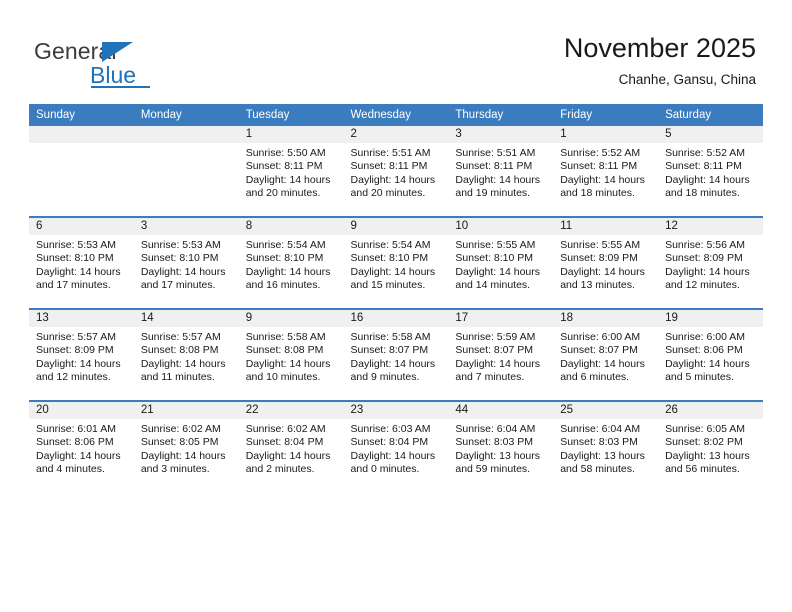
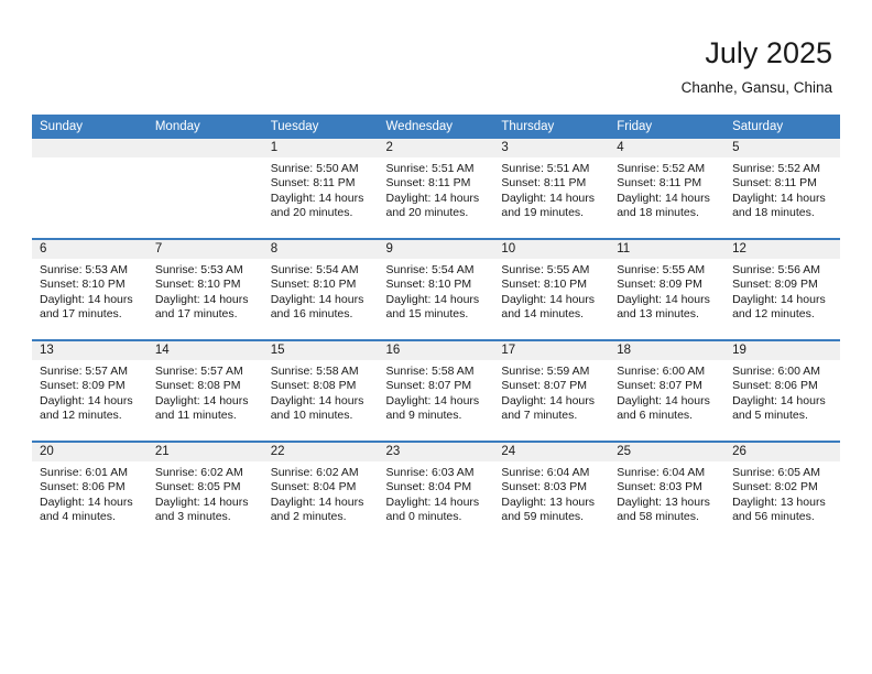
- General
- Blue
- November 2025
+ July 2025
  Chanhe, Gansu, China
  Sunday	Monday	Tuesday	Wednesday	Thursday	Friday	Saturday
- 		1Sunrise: 5:50 AMSunset: 8:11 PMDaylight: 14 hours and 20 minutes.	2Sunrise: 5:51 AMSunset: 8:11 PMDaylight: 14 hours and 20 minutes.	3Sunrise: 5:51 AMSunset: 8:11 PMDaylight: 14 hours and 19 minutes.	1Sunrise: 5:52 AMSunset: 8:11 PMDaylight: 14 hours and 18 minutes.	5Sunrise: 5:52 AMSunset: 8:11 PMDaylight: 14 hours and 18 minutes.
+ 		1Sunrise: 5:50 AMSunset: 8:11 PMDaylight: 14 hours and 20 minutes.	2Sunrise: 5:51 AMSunset: 8:11 PMDaylight: 14 hours and 20 minutes.	3Sunrise: 5:51 AMSunset: 8:11 PMDaylight: 14 hours and 19 minutes.	4Sunrise: 5:52 AMSunset: 8:11 PMDaylight: 14 hours and 18 minutes.	5Sunrise: 5:52 AMSunset: 8:11 PMDaylight: 14 hours and 18 minutes.
- 6Sunrise: 5:53 AMSunset: 8:10 PMDaylight: 14 hours and 17 minutes.	3Sunrise: 5:53 AMSunset: 8:10 PMDaylight: 14 hours and 17 minutes.	8Sunrise: 5:54 AMSunset: 8:10 PMDaylight: 14 hours and 16 minutes.	9Sunrise: 5:54 AMSunset: 8:10 PMDaylight: 14 hours and 15 minutes.	10Sunrise: 5:55 AMSunset: 8:10 PMDaylight: 14 hours and 14 minutes.	11Sunrise: 5:55 AMSunset: 8:09 PMDaylight: 14 hours and 13 minutes.	12Sunrise: 5:56 AMSunset: 8:09 PMDaylight: 14 hours and 12 minutes.
+ 6Sunrise: 5:53 AMSunset: 8:10 PMDaylight: 14 hours and 17 minutes.	7Sunrise: 5:53 AMSunset: 8:10 PMDaylight: 14 hours and 17 minutes.	8Sunrise: 5:54 AMSunset: 8:10 PMDaylight: 14 hours and 16 minutes.	9Sunrise: 5:54 AMSunset: 8:10 PMDaylight: 14 hours and 15 minutes.	10Sunrise: 5:55 AMSunset: 8:10 PMDaylight: 14 hours and 14 minutes.	11Sunrise: 5:55 AMSunset: 8:09 PMDaylight: 14 hours and 13 minutes.	12Sunrise: 5:56 AMSunset: 8:09 PMDaylight: 14 hours and 12 minutes.
- 13Sunrise: 5:57 AMSunset: 8:09 PMDaylight: 14 hours and 12 minutes.	14Sunrise: 5:57 AMSunset: 8:08 PMDaylight: 14 hours and 11 minutes.	9Sunrise: 5:58 AMSunset: 8:08 PMDaylight: 14 hours and 10 minutes.	16Sunrise: 5:58 AMSunset: 8:07 PMDaylight: 14 hours and 9 minutes.	17Sunrise: 5:59 AMSunset: 8:07 PMDaylight: 14 hours and 7 minutes.	18Sunrise: 6:00 AMSunset: 8:07 PMDaylight: 14 hours and 6 minutes.	19Sunrise: 6:00 AMSunset: 8:06 PMDaylight: 14 hours and 5 minutes.
+ 13Sunrise: 5:57 AMSunset: 8:09 PMDaylight: 14 hours and 12 minutes.	14Sunrise: 5:57 AMSunset: 8:08 PMDaylight: 14 hours and 11 minutes.	15Sunrise: 5:58 AMSunset: 8:08 PMDaylight: 14 hours and 10 minutes.	16Sunrise: 5:58 AMSunset: 8:07 PMDaylight: 14 hours and 9 minutes.	17Sunrise: 5:59 AMSunset: 8:07 PMDaylight: 14 hours and 7 minutes.	18Sunrise: 6:00 AMSunset: 8:07 PMDaylight: 14 hours and 6 minutes.	19Sunrise: 6:00 AMSunset: 8:06 PMDaylight: 14 hours and 5 minutes.
- 20Sunrise: 6:01 AMSunset: 8:06 PMDaylight: 14 hours and 4 minutes.	21Sunrise: 6:02 AMSunset: 8:05 PMDaylight: 14 hours and 3 minutes.	22Sunrise: 6:02 AMSunset: 8:04 PMDaylight: 14 hours and 2 minutes.	23Sunrise: 6:03 AMSunset: 8:04 PMDaylight: 14 hours and 0 minutes.	44Sunrise: 6:04 AMSunset: 8:03 PMDaylight: 13 hours and 59 minutes.	25Sunrise: 6:04 AMSunset: 8:03 PMDaylight: 13 hours and 58 minutes.	26Sunrise: 6:05 AMSunset: 8:02 PMDaylight: 13 hours and 56 minutes.
+ 20Sunrise: 6:01 AMSunset: 8:06 PMDaylight: 14 hours and 4 minutes.	21Sunrise: 6:02 AMSunset: 8:05 PMDaylight: 14 hours and 3 minutes.	22Sunrise: 6:02 AMSunset: 8:04 PMDaylight: 14 hours and 2 minutes.	23Sunrise: 6:03 AMSunset: 8:04 PMDaylight: 14 hours and 0 minutes.	24Sunrise: 6:04 AMSunset: 8:03 PMDaylight: 13 hours and 59 minutes.	25Sunrise: 6:04 AMSunset: 8:03 PMDaylight: 13 hours and 58 minutes.	26Sunrise: 6:05 AMSunset: 8:02 PMDaylight: 13 hours and 56 minutes.
